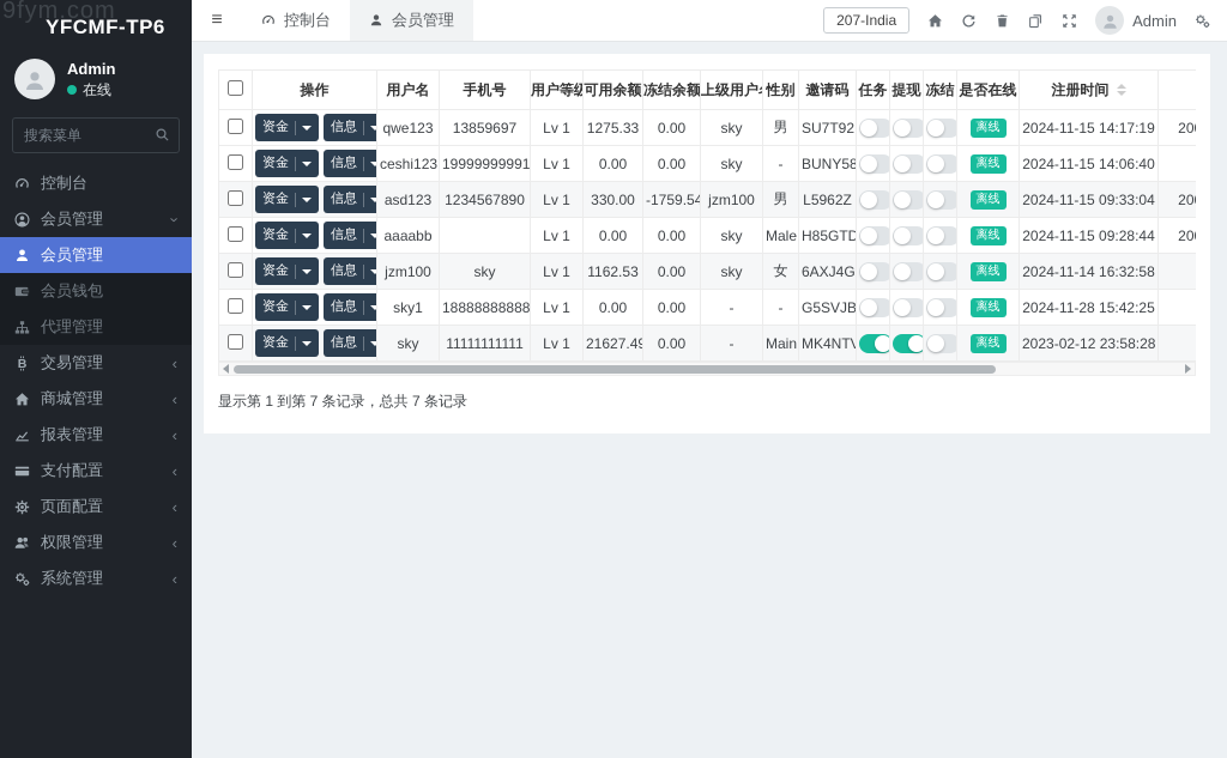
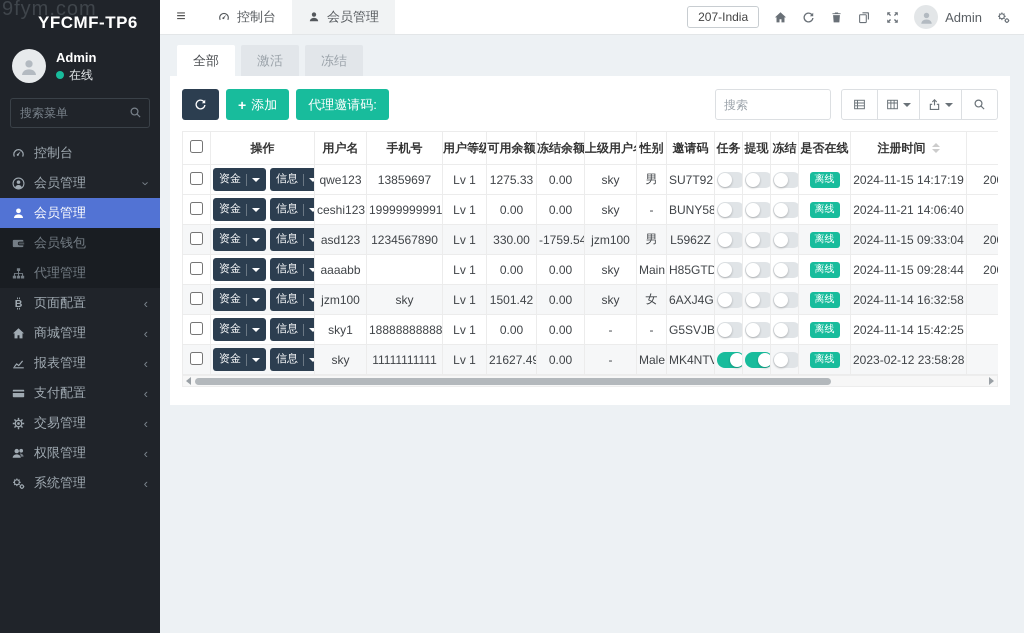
  9fym.com
  YFCMF-TP6
  Admin
  在线
  搜索菜单
  控制台
  会员管理
  会员管理
  会员钱包
  代理管理
- 交易管理
+ 页面配置
  ‹
  商城管理
  ‹
  报表管理
  ‹
  支付配置
  ‹
- 页面配置
+ 交易管理
  ‹
  权限管理
  ‹
  系统管理
  ‹
  ≡
  控制台
  会员管理
  207-India
  Admin
+ 全部
+ 激活
+ 冻结
+ +
+ 添加
+ 代理邀请码:
+ 搜索
  	操作	用户名	手机号	用户等级	可用余额	冻结余额	上级用户	性别	邀请码	任务	提现	冻结	是否在线	注册时间
  	资金 信息	qwe123	13859697	Lv 1	1275.33	0.00	sky	男	SU7T92				离线	2024-11-15 14:17:19	20
- 	资金 信息	ceshi123	19999999991	Lv 1	0.00	0.00	sky	-	BUNY58				离线	2024-11-15 14:06:40
+ 	资金 信息	ceshi123	19999999991	Lv 1	0.00	0.00	sky	-	BUNY58				离线	2024-11-21 14:06:40
  	资金 信息	asd123	1234567890	Lv 1	330.00	-1759.54	jzm100	男	L5962Z				离线	2024-11-15 09:33:04	20
- 	资金 信息	aaaabb		Lv 1	0.00	0.00	sky	Male	H85GTD				离线	2024-11-15 09:28:44	20
+ 	资金 信息	aaaabb		Lv 1	0.00	0.00	sky	Main	H85GTD				离线	2024-11-15 09:28:44	20
- 	资金 信息	jzm100	sky	Lv 1	1162.53	0.00	sky	女	6AXJ4G				离线	2024-11-14 16:32:58
+ 	资金 信息	jzm100	sky	Lv 1	1501.42	0.00	sky	女	6AXJ4G				离线	2024-11-14 16:32:58
- 	资金 信息	sky1	18888888888	Lv 1	0.00	0.00	-	-	G5SVJB				离线	2024-11-28 15:42:25
+ 	资金 信息	sky1	18888888888	Lv 1	0.00	0.00	-	-	G5SVJB				离线	2024-11-14 15:42:25
- 	资金 信息	sky	11111111111	Lv 1	21627.49	0.00	-	Main	MK4NTV				离线	2023-02-12 23:58:28
+ 	资金 信息	sky	11111111111	Lv 1	21627.49	0.00	-	Male	MK4NTV				离线	2023-02-12 23:58:28
- 显示第 1 到第 7 条记录，总共 7 条记录
